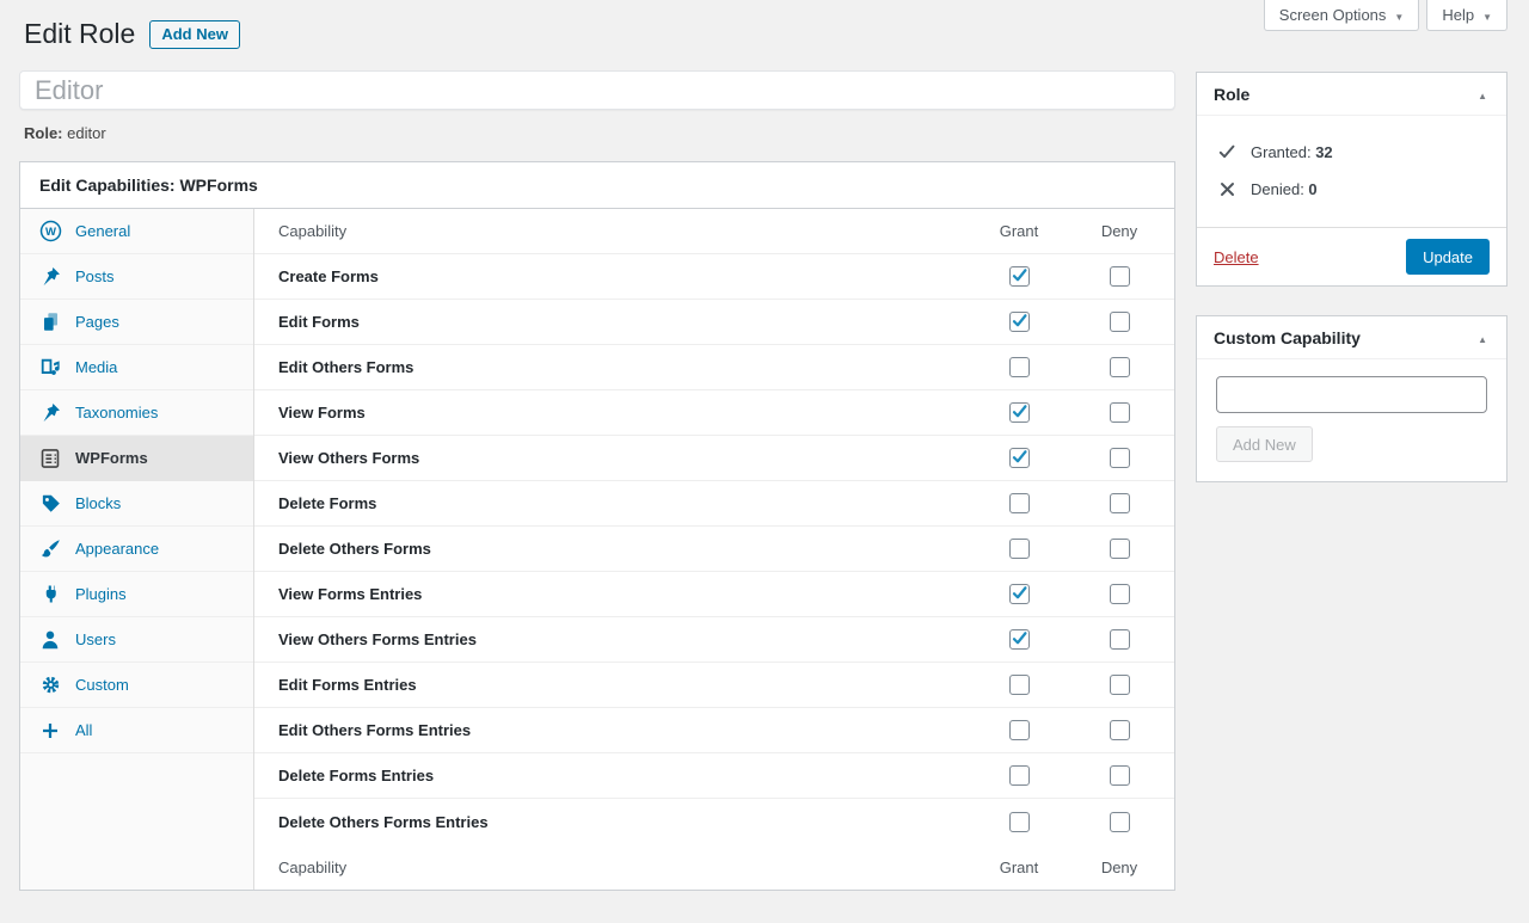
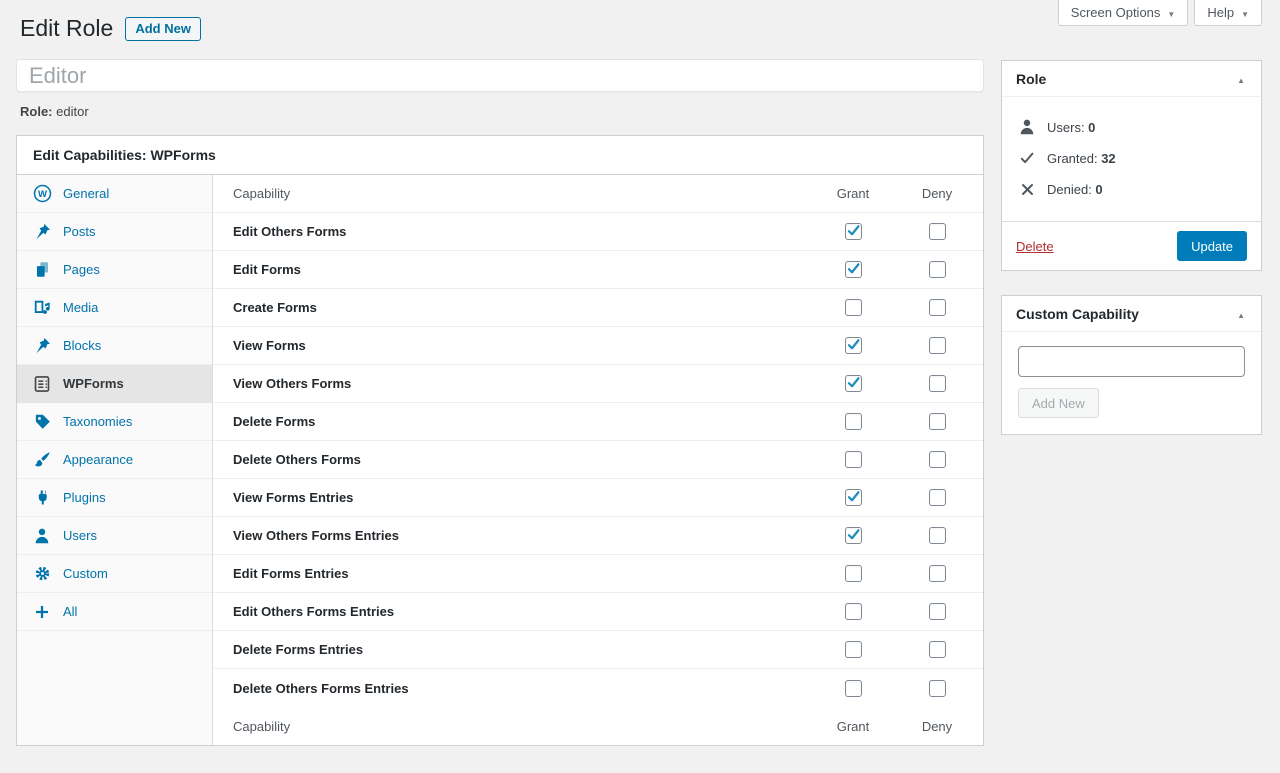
  Screen Options
  Help
  Edit Role
  Add New
  Editor
  Role: editor
  Edit Capabilities: WPForms
  W
  General
  Posts
  Pages
  Media
- Taxonomies
+ Blocks
  WPForms
- Blocks
+ Taxonomies
  Appearance
  Plugins
  Users
  Custom
  All
  Capability
  Grant
  Deny
- Create Forms
+ Edit Others Forms
  Edit Forms
- Edit Others Forms
+ Create Forms
  View Forms
  View Others Forms
  Delete Forms
  Delete Others Forms
  View Forms Entries
  View Others Forms Entries
  Edit Forms Entries
  Edit Others Forms Entries
  Delete Forms Entries
  Delete Others Forms Entries
  Capability
  Grant
  Deny
  Role
+ Users: 0
  Granted: 32
  Denied: 0
  Delete
  Update
  Custom Capability
  Add New
